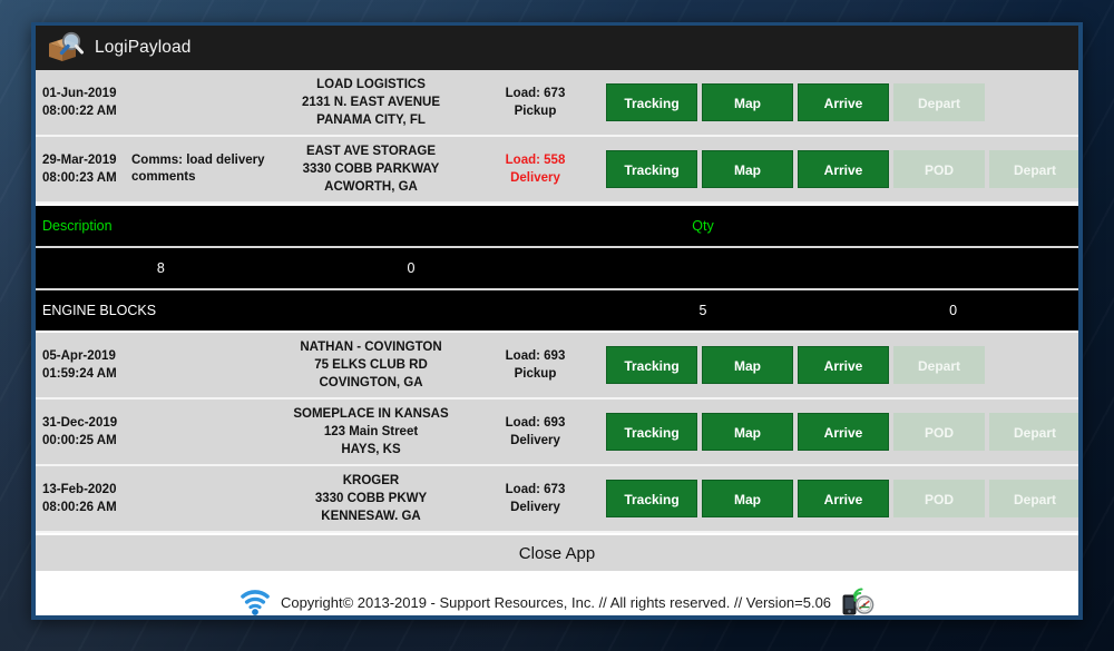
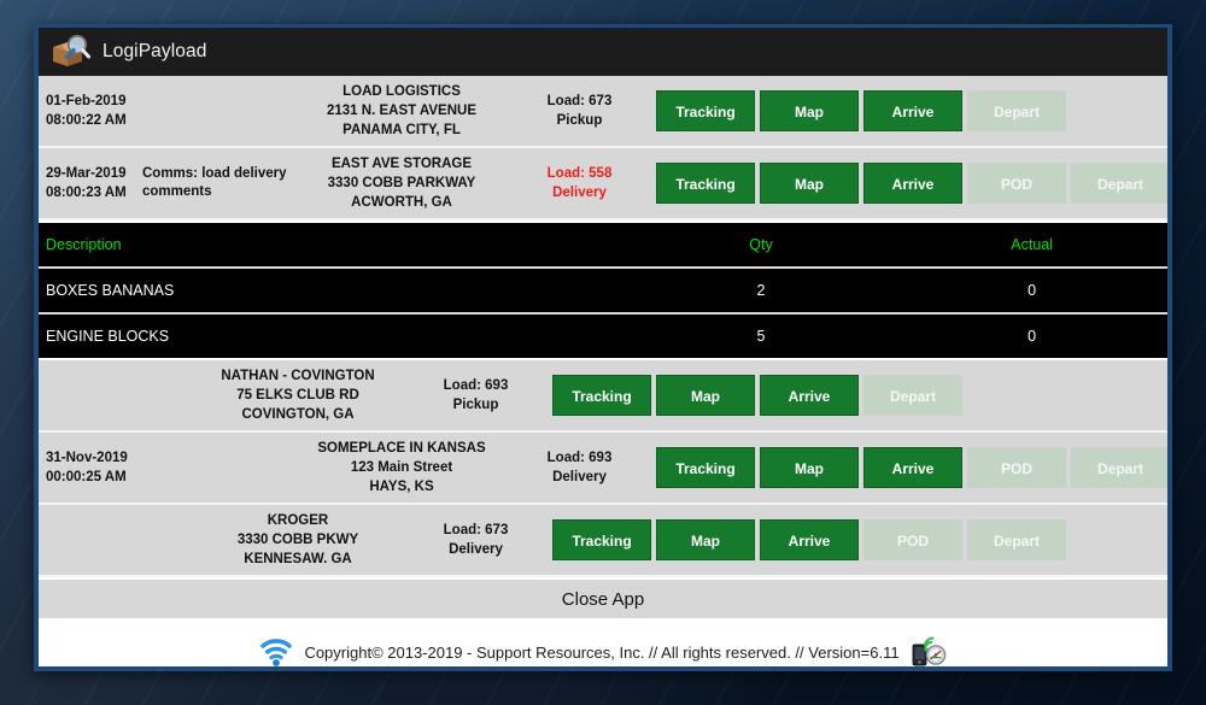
  LogiPayload
- 01-Jun-2019
+ 01-Feb-2019
  08:00:22 AM
  LOAD LOGISTICS
  2131 N. EAST AVENUE
  PANAMA CITY, FL
  Load: 673
  Pickup
  Tracking
  Map
  Arrive
  Depart
  29-Mar-2019
  08:00:23 AM
  Comms: load delivery comments
  EAST AVE STORAGE
  3330 COBB PARKWAY
  ACWORTH, GA
  Load: 558
  Delivery
  Tracking
  Map
  Arrive
  POD
  Depart
  Description
  Qty
+ Actual
+ BOXES BANANAS
- 8
+ 2
  0
  ENGINE BLOCKS
  5
  0
- 05-Apr-2019
- 01:59:24 AM
  NATHAN - COVINGTON
  75 ELKS CLUB RD
  COVINGTON, GA
  Load: 693
  Pickup
  Tracking
  Map
  Arrive
  Depart
- 31-Dec-2019
+ 31-Nov-2019
  00:00:25 AM
  SOMEPLACE IN KANSAS
  123 Main Street
  HAYS, KS
  Load: 693
  Delivery
  Tracking
  Map
  Arrive
  POD
  Depart
- 13-Feb-2020
- 08:00:26 AM
  KROGER
  3330 COBB PKWY
  KENNESAW. GA
  Load: 673
  Delivery
  Tracking
  Map
  Arrive
  POD
  Depart
  Close App
- Copyright© 2013-2019 - Support Resources, Inc. // All rights reserved. // Version=5.06
+ Copyright© 2013-2019 - Support Resources, Inc. // All rights reserved. // Version=6.11
